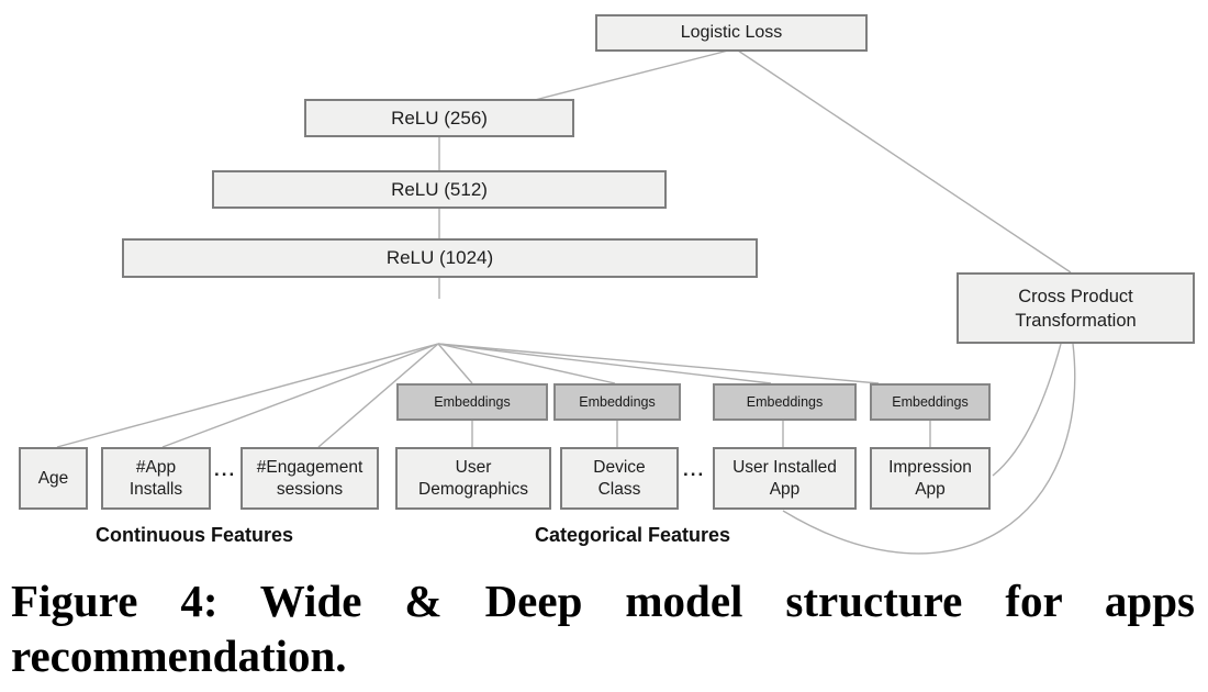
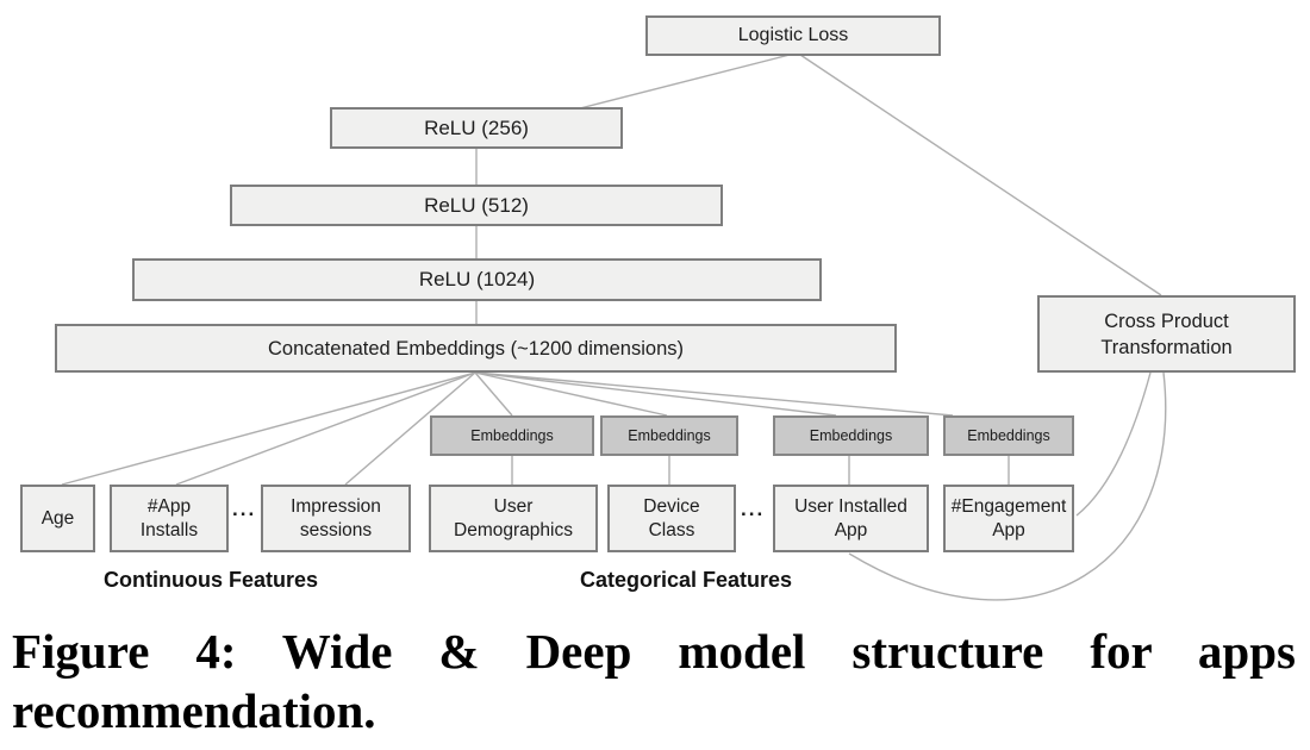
  Logistic Loss
  ReLU (256)
  ReLU (512)
  ReLU (1024)
+ Concatenated Embeddings (~1200 dimensions)
  Cross Product
  Transformation
  Embeddings
  Embeddings
  Embeddings
  Embeddings
  Age
  #App
  Installs
  ...
- #Engagement
+ Impression
  sessions
  User
  Demographics
  Device
  Class
  ...
  User Installed
  App
- Impression
+ #Engagement
  App
  Continuous Features
  Categorical Features
  Figure 4: Wide & Deep model structure for apps
  recommendation.
